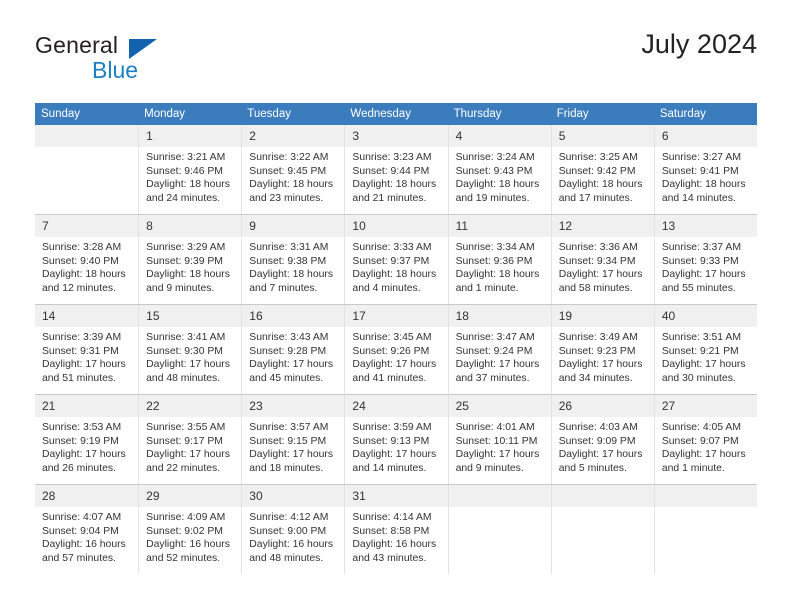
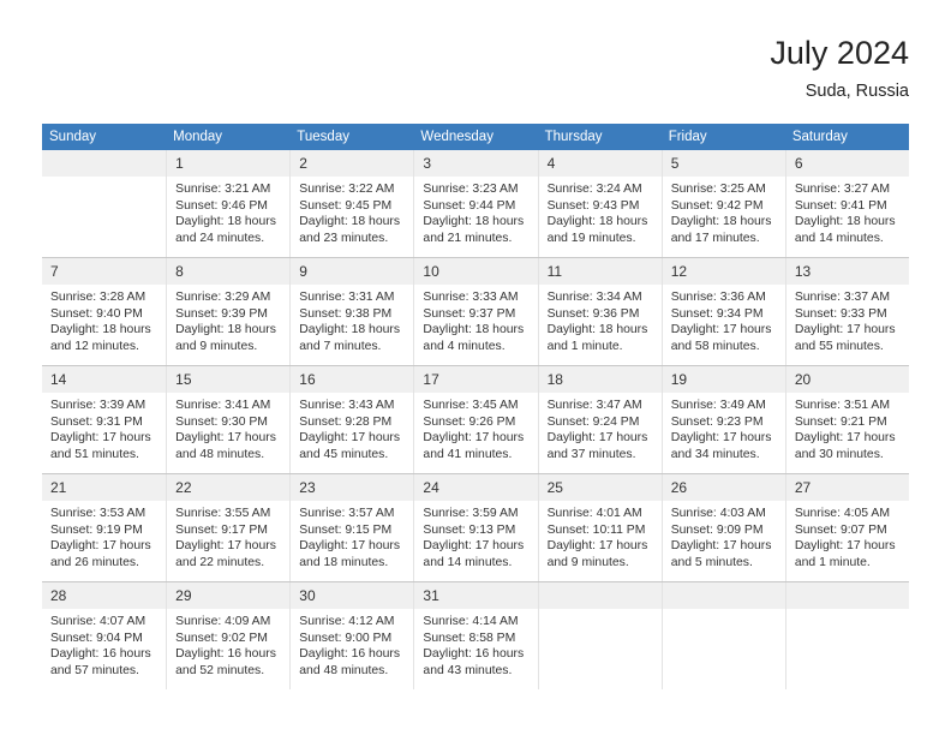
- General
- Blue
  July 2024
+ Suda, Russia
  Sunday	Monday	Tuesday	Wednesday	Thursday	Friday	Saturday
  	1Sunrise: 3:21 AMSunset: 9:46 PMDaylight: 18 hoursand 24 minutes.	2Sunrise: 3:22 AMSunset: 9:45 PMDaylight: 18 hoursand 23 minutes.	3Sunrise: 3:23 AMSunset: 9:44 PMDaylight: 18 hoursand 21 minutes.	4Sunrise: 3:24 AMSunset: 9:43 PMDaylight: 18 hoursand 19 minutes.	5Sunrise: 3:25 AMSunset: 9:42 PMDaylight: 18 hoursand 17 minutes.	6Sunrise: 3:27 AMSunset: 9:41 PMDaylight: 18 hoursand 14 minutes.
  7Sunrise: 3:28 AMSunset: 9:40 PMDaylight: 18 hoursand 12 minutes.	8Sunrise: 3:29 AMSunset: 9:39 PMDaylight: 18 hoursand 9 minutes.	9Sunrise: 3:31 AMSunset: 9:38 PMDaylight: 18 hoursand 7 minutes.	10Sunrise: 3:33 AMSunset: 9:37 PMDaylight: 18 hoursand 4 minutes.	11Sunrise: 3:34 AMSunset: 9:36 PMDaylight: 18 hoursand 1 minute.	12Sunrise: 3:36 AMSunset: 9:34 PMDaylight: 17 hoursand 58 minutes.	13Sunrise: 3:37 AMSunset: 9:33 PMDaylight: 17 hoursand 55 minutes.
- 14Sunrise: 3:39 AMSunset: 9:31 PMDaylight: 17 hoursand 51 minutes.	15Sunrise: 3:41 AMSunset: 9:30 PMDaylight: 17 hoursand 48 minutes.	16Sunrise: 3:43 AMSunset: 9:28 PMDaylight: 17 hoursand 45 minutes.	17Sunrise: 3:45 AMSunset: 9:26 PMDaylight: 17 hoursand 41 minutes.	18Sunrise: 3:47 AMSunset: 9:24 PMDaylight: 17 hoursand 37 minutes.	19Sunrise: 3:49 AMSunset: 9:23 PMDaylight: 17 hoursand 34 minutes.	40Sunrise: 3:51 AMSunset: 9:21 PMDaylight: 17 hoursand 30 minutes.
+ 14Sunrise: 3:39 AMSunset: 9:31 PMDaylight: 17 hoursand 51 minutes.	15Sunrise: 3:41 AMSunset: 9:30 PMDaylight: 17 hoursand 48 minutes.	16Sunrise: 3:43 AMSunset: 9:28 PMDaylight: 17 hoursand 45 minutes.	17Sunrise: 3:45 AMSunset: 9:26 PMDaylight: 17 hoursand 41 minutes.	18Sunrise: 3:47 AMSunset: 9:24 PMDaylight: 17 hoursand 37 minutes.	19Sunrise: 3:49 AMSunset: 9:23 PMDaylight: 17 hoursand 34 minutes.	20Sunrise: 3:51 AMSunset: 9:21 PMDaylight: 17 hoursand 30 minutes.
  21Sunrise: 3:53 AMSunset: 9:19 PMDaylight: 17 hoursand 26 minutes.	22Sunrise: 3:55 AMSunset: 9:17 PMDaylight: 17 hoursand 22 minutes.	23Sunrise: 3:57 AMSunset: 9:15 PMDaylight: 17 hoursand 18 minutes.	24Sunrise: 3:59 AMSunset: 9:13 PMDaylight: 17 hoursand 14 minutes.	25Sunrise: 4:01 AMSunset: 10:11 PMDaylight: 17 hoursand 9 minutes.	26Sunrise: 4:03 AMSunset: 9:09 PMDaylight: 17 hoursand 5 minutes.	27Sunrise: 4:05 AMSunset: 9:07 PMDaylight: 17 hoursand 1 minute.
  28Sunrise: 4:07 AMSunset: 9:04 PMDaylight: 16 hoursand 57 minutes.	29Sunrise: 4:09 AMSunset: 9:02 PMDaylight: 16 hoursand 52 minutes.	30Sunrise: 4:12 AMSunset: 9:00 PMDaylight: 16 hoursand 48 minutes.	31Sunrise: 4:14 AMSunset: 8:58 PMDaylight: 16 hoursand 43 minutes.
